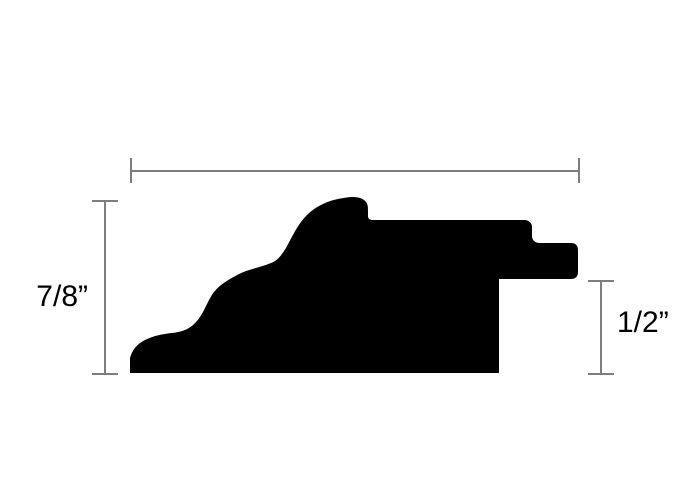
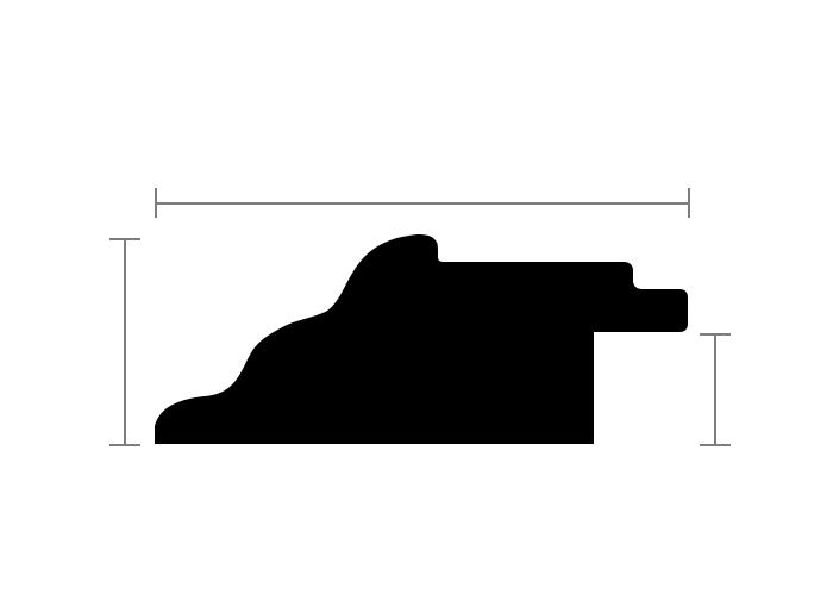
- 7/8”
- 1/2”
